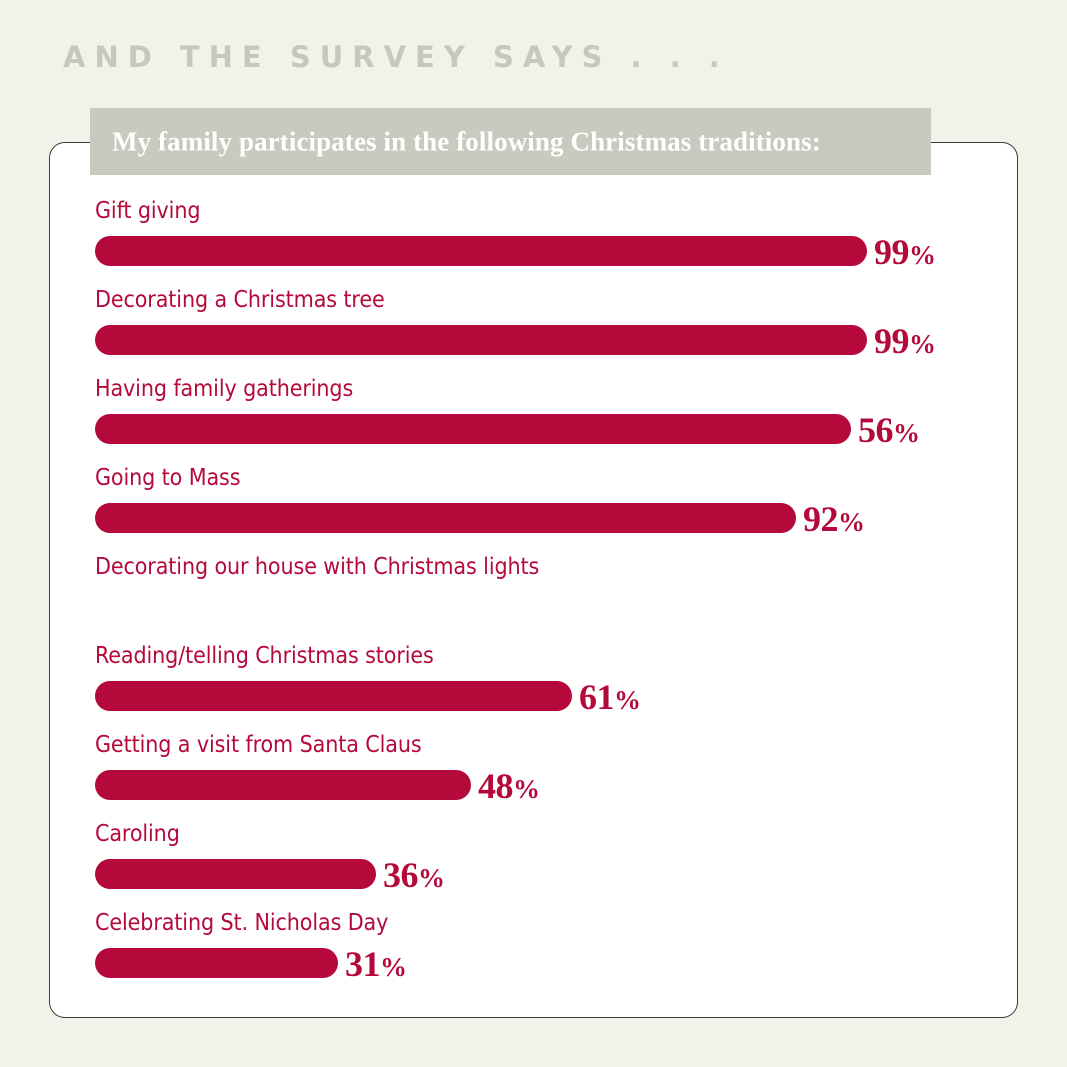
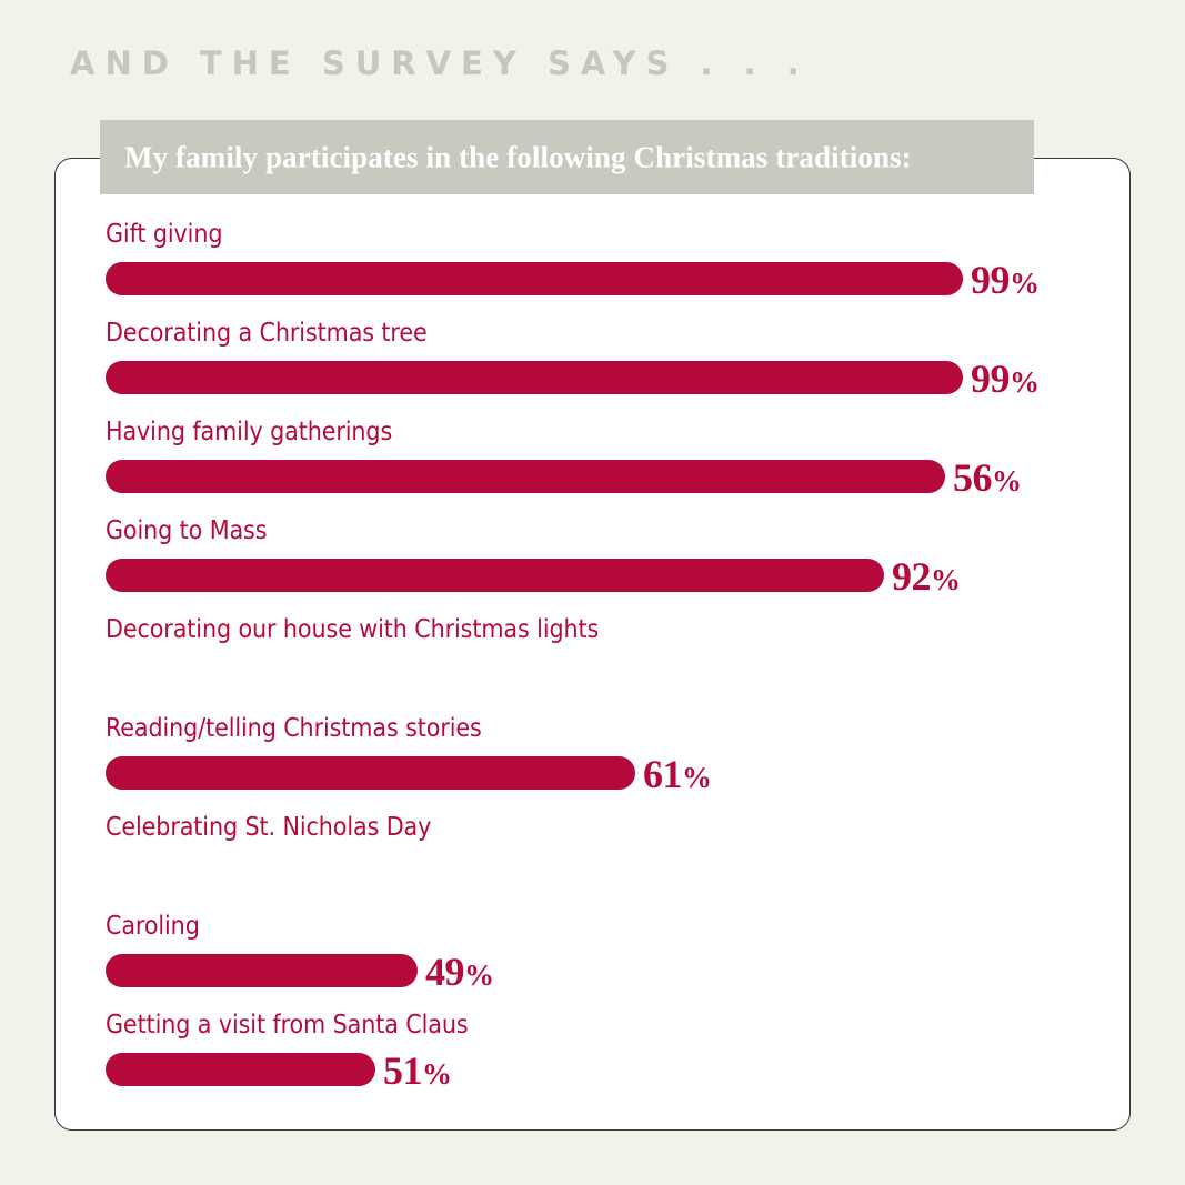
  AND THE SURVEY SAYS . . .
  My family participates in the following Christmas traditions:
  Gift giving
  99%
  Decorating a Christmas tree
  99%
  Having family gatherings
  56%
  Going to Mass
  92%
  Decorating our house with Christmas lights
  Reading/telling Christmas stories
  61%
- Getting a visit from Santa Claus
+ Celebrating St. Nicholas Day
- 48%
  Caroling
- 36%
+ 49%
- Celebrating St. Nicholas Day
+ Getting a visit from Santa Claus
- 31%
+ 51%
